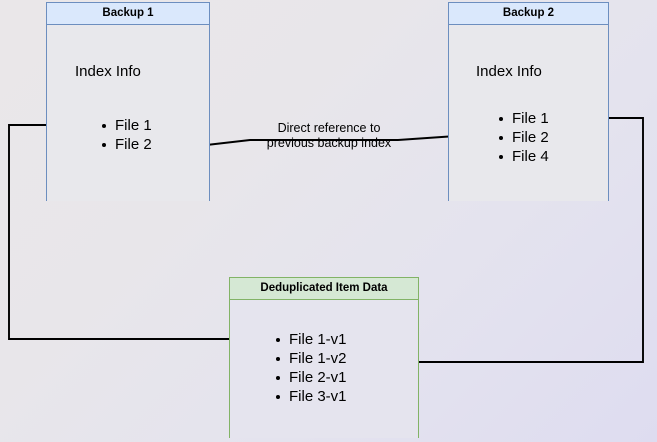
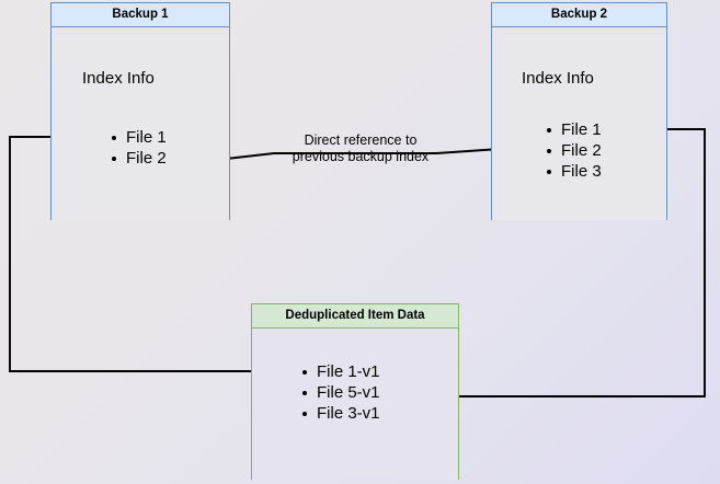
  Backup 1
  Index Info
  File 1
  File 2
  Backup 2
  Index Info
  File 1
  File 2
- File 4
+ File 3
  Deduplicated Item Data
  File 1-v1
- File 1-v2
- File 2-v1
+ File 5-v1
  File 3-v1
  Direct reference to
  previous backup index
